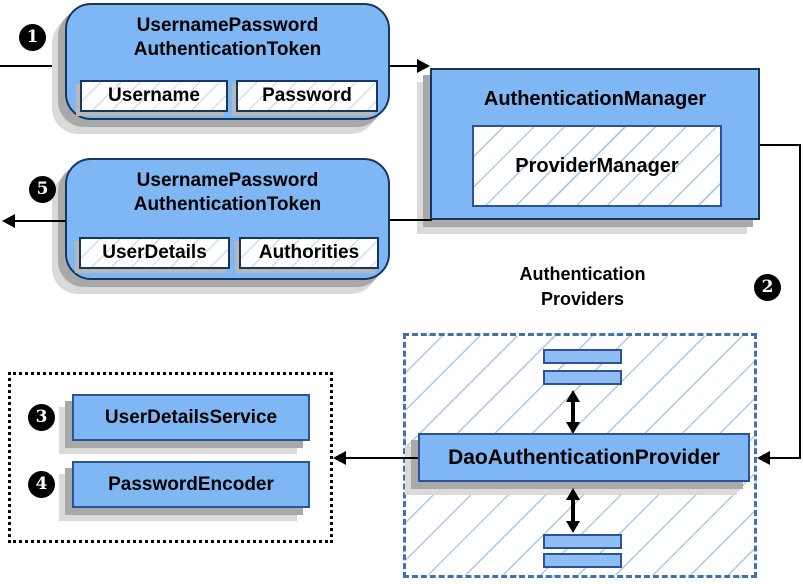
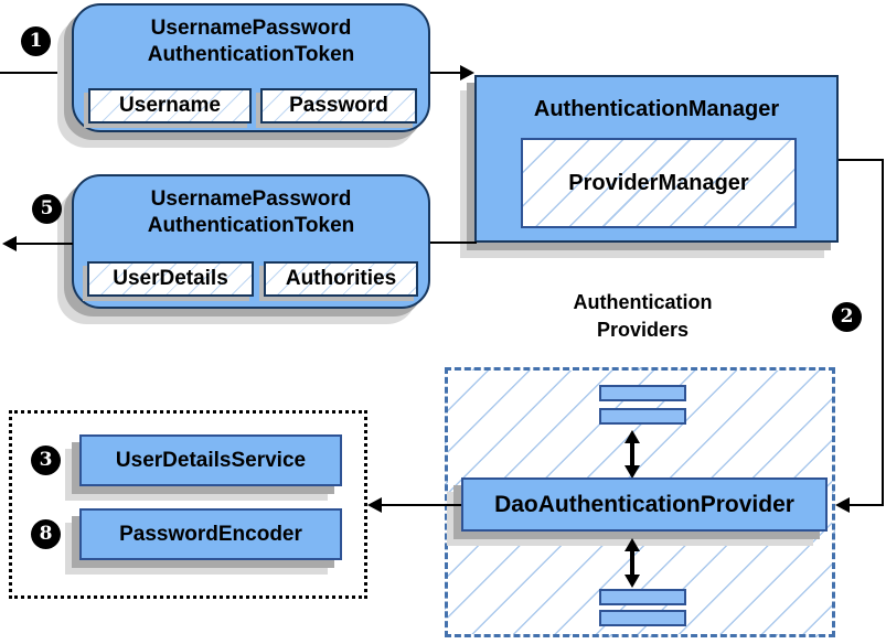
  1
  UsernamePassword
  AuthenticationToken
  Username
  Password
  AuthenticationManager
  ProviderManager
  UsernamePassword
  AuthenticationToken
  UserDetails
  Authorities
  5
  2
  Authentication
  Providers
  DaoAuthenticationProvider
  3
  UserDetailsService
- 4
+ 8
  PasswordEncoder
